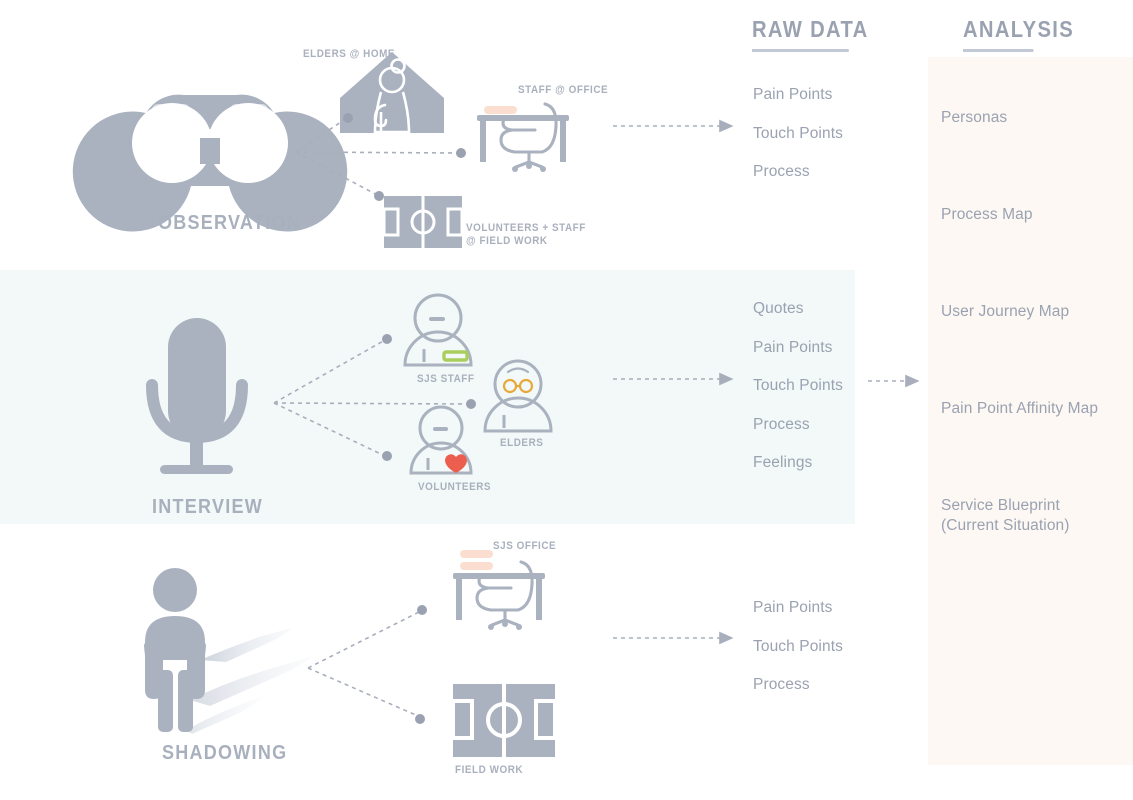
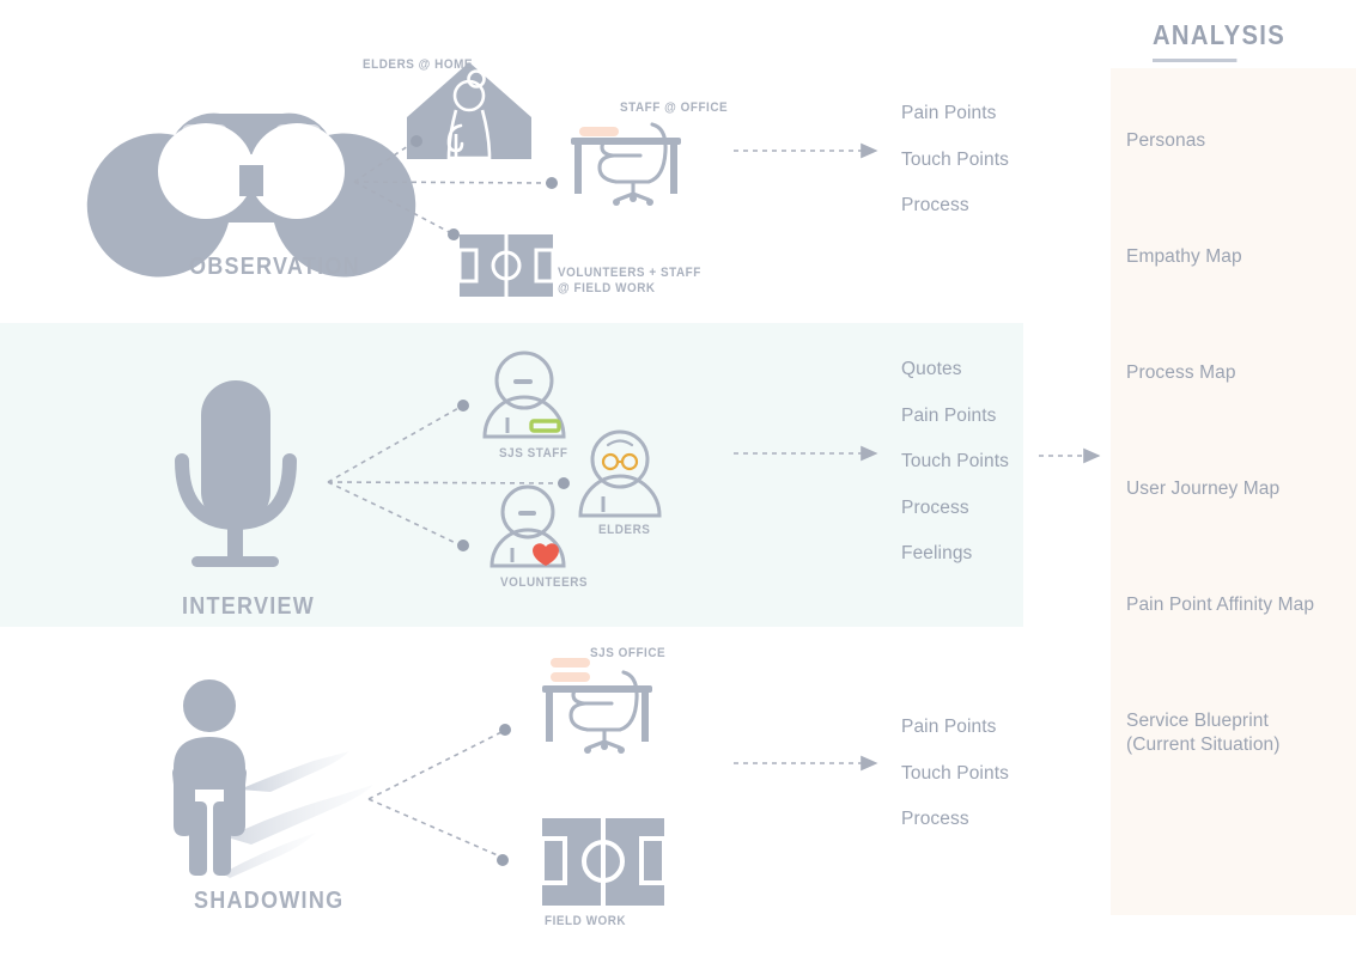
- RAW DATA
  ANALYSIS
  OBSERVATION
  INTERVIEW
  SHADOWING
  ELDERS @ HOME
  STAFF @ OFFICE
  VOLUNTEERS + STAFF
  @ FIELD WORK
  SJS STAFF
  ELDERS
  VOLUNTEERS
  SJS OFFICE
  FIELD WORK
  Pain Points
  Touch Points
  Process
  Quotes
  Pain Points
  Touch Points
  Process
  Feelings
  Pain Points
  Touch Points
  Process
  Personas
+ Empathy Map
  Process Map
  User Journey Map
  Pain Point Affinity Map
  Service Blueprint
  (Current Situation)
